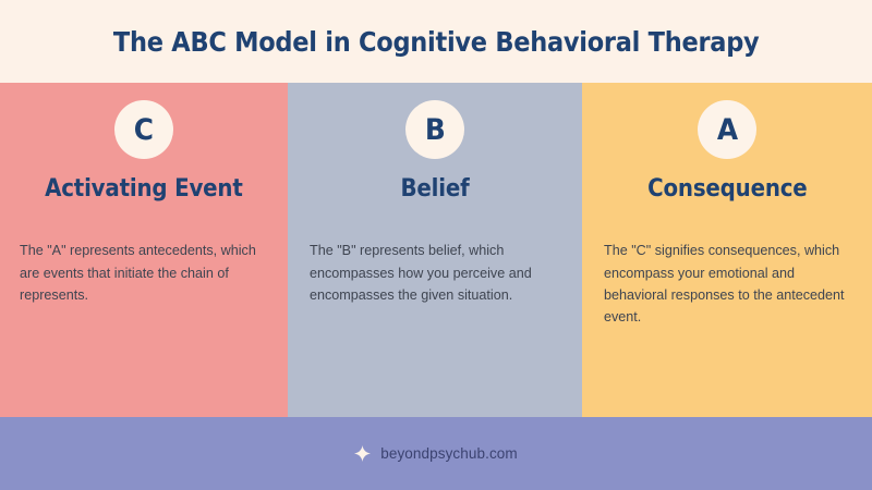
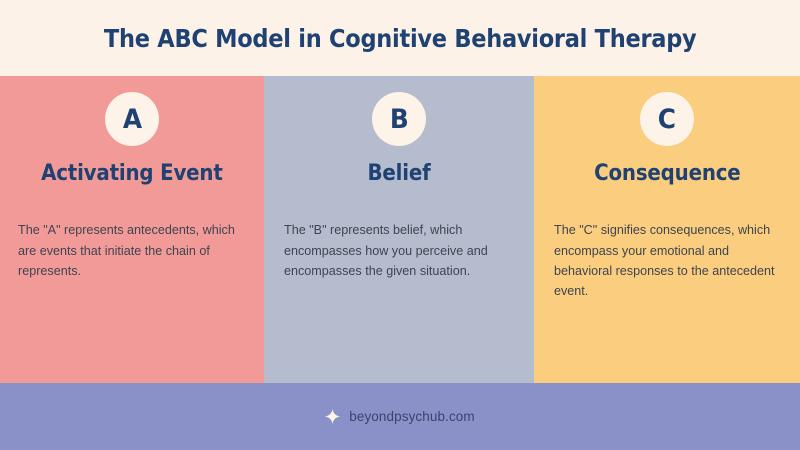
  The ABC Model in Cognitive Behavioral Therapy
- C
+ A
  Activating Event
  The "A" represents antecedents, which are events that initiate the chain of represents.
  B
  Belief
  The "B" represents belief, which encompasses how you perceive and encompasses the given situation.
- A
+ C
  Consequence
  The "C" signifies consequences, which encompass your emotional and behavioral responses to the antecedent event.
  beyondpsychub.com
